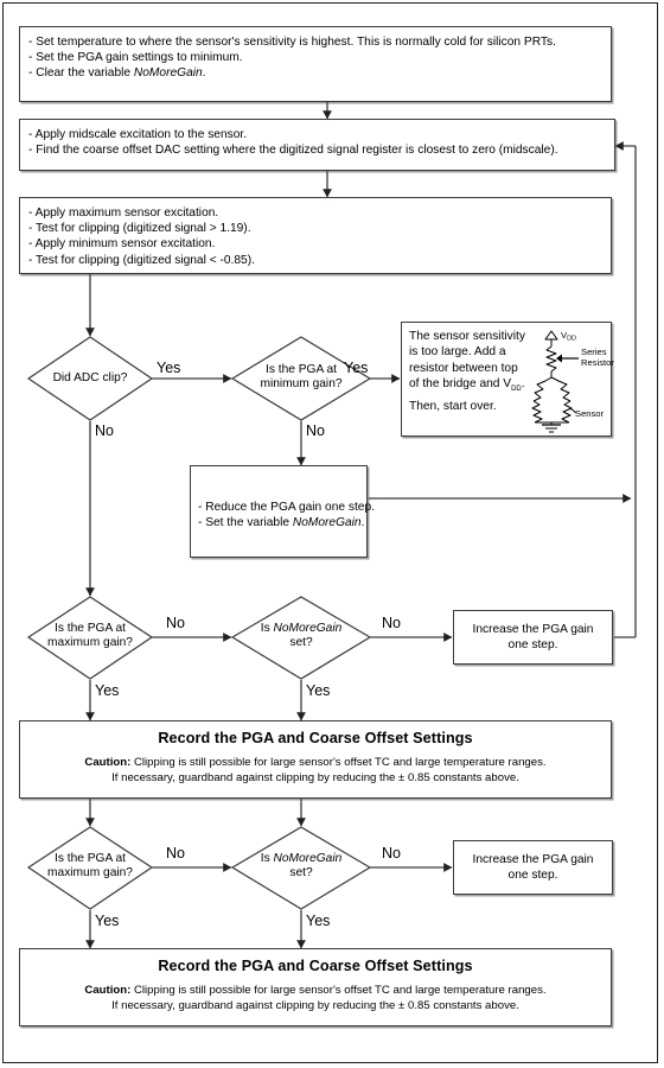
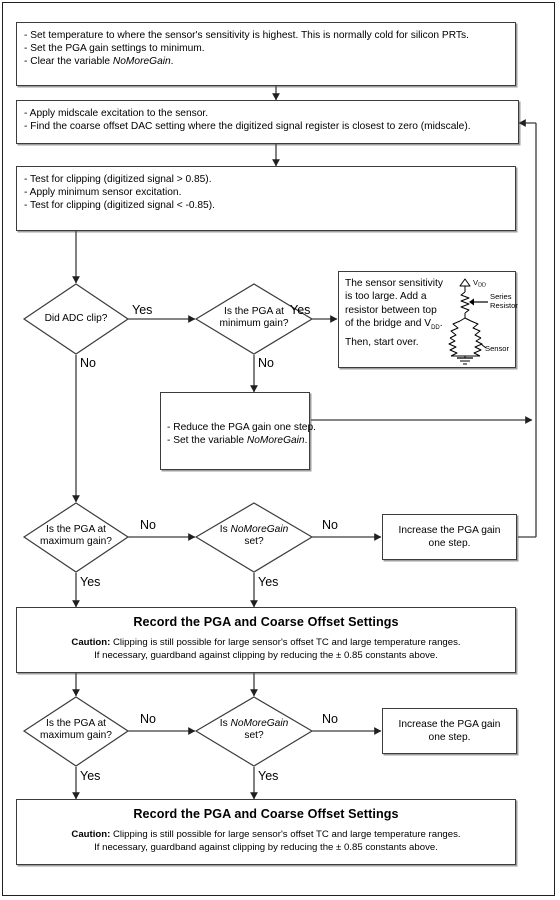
  - Set temperature to where the sensor's sensitivity is highest. This is normally cold for silicon PRTs.
  - Set the PGA gain settings to minimum.
  - Clear the variable NoMoreGain.
  - Apply midscale excitation to the sensor.
  - Find the coarse offset DAC setting where the digitized signal register is closest to zero (midscale).
- - Apply maximum sensor excitation.
- - Test for clipping (digitized signal > 1.19).
+ - Test for clipping (digitized signal > 0.85).
  - Apply minimum sensor excitation.
  - Test for clipping (digitized signal < -0.85).
  Did ADC clip?
  Is the PGA at
  minimum gain?
  Is the PGA at
  maximum gain?
  Is NoMoreGain
  set?
  Is the PGA at
  maximum gain?
  Is NoMoreGain
  set?
  Yes
  No
  Yes
  No
  No
  Yes
  No
  Yes
  No
  Yes
  No
  Yes
  The sensor sensitivity
  is too large. Add a
  resistor between top
  of the bridge and V .
  Then, start over.
  Series
  Resistor
  Sensor
  - Reduce the PGA gain one step.
  - Set the variable NoMoreGain.
  Increase the PGA gain
  one step.
  Record the PGA and Coarse Offset Settings
  Caution: Clipping is still possible for large sensor's offset TC and large temperature ranges.
  If necessary, guardband against clipping by reducing the ± 0.85 constants above.
  Increase the PGA gain
  one step.
  Record the PGA and Coarse Offset Settings
  Caution: Clipping is still possible for large sensor's offset TC and large temperature ranges.
  If necessary, guardband against clipping by reducing the ± 0.85 constants above.
